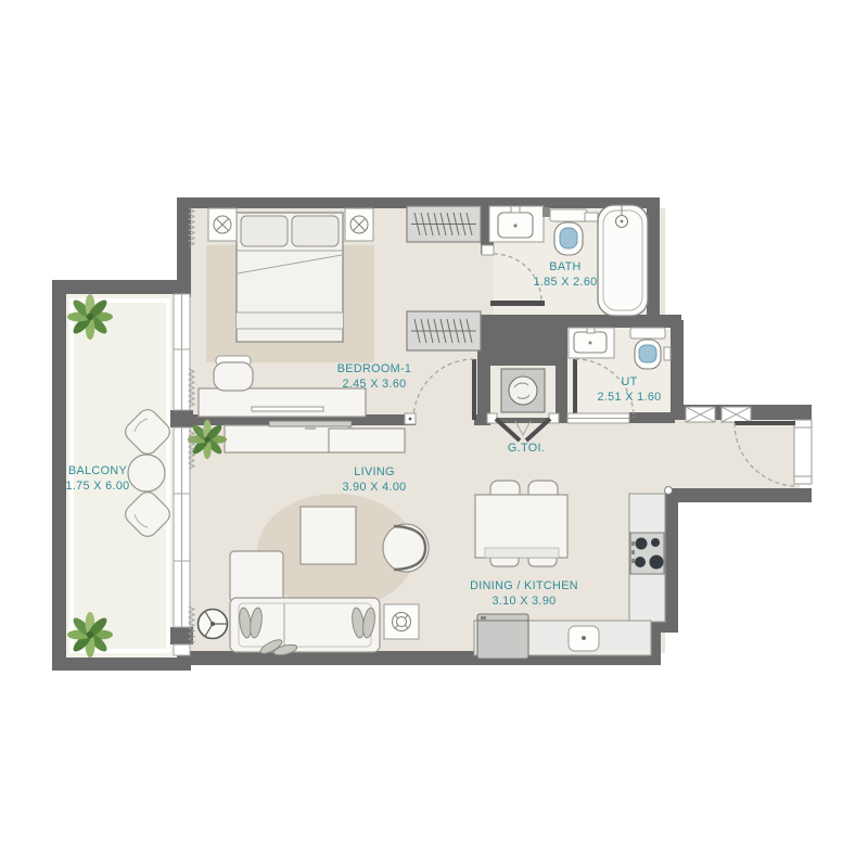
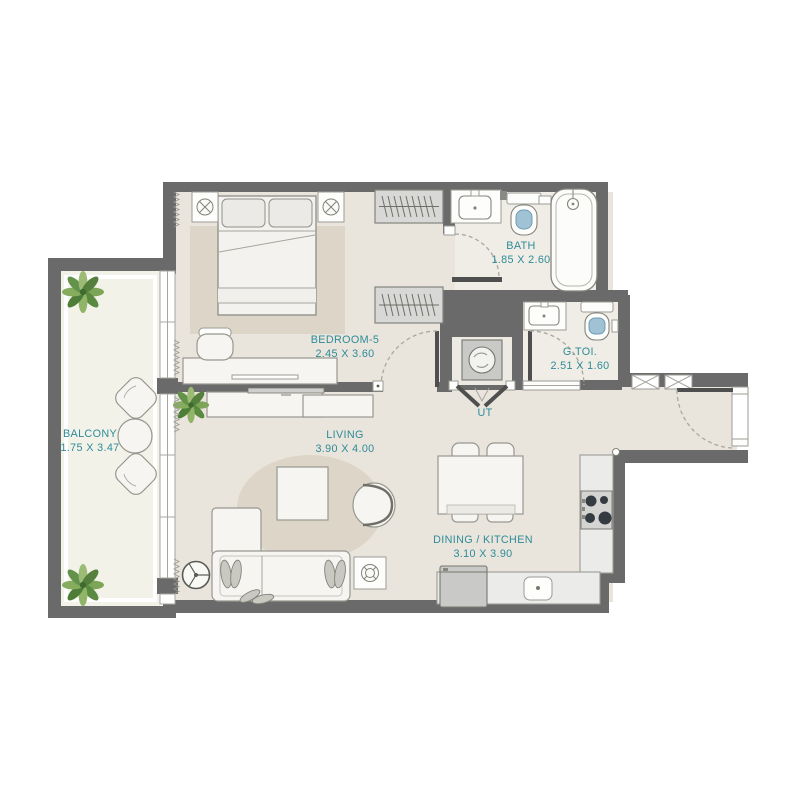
  BALCONY
- 1.75 X 6.00
+ 1.75 X 3.47
- BEDROOM-1
+ BEDROOM-5
  2.45 X 3.60
  BATH
  1.85 X 2.60
- UT
+ G.TOI.
  2.51 X 1.60
- G.TOI.
+ UT
  LIVING
  3.90 X 4.00
  DINING / KITCHEN
  3.10 X 3.90
